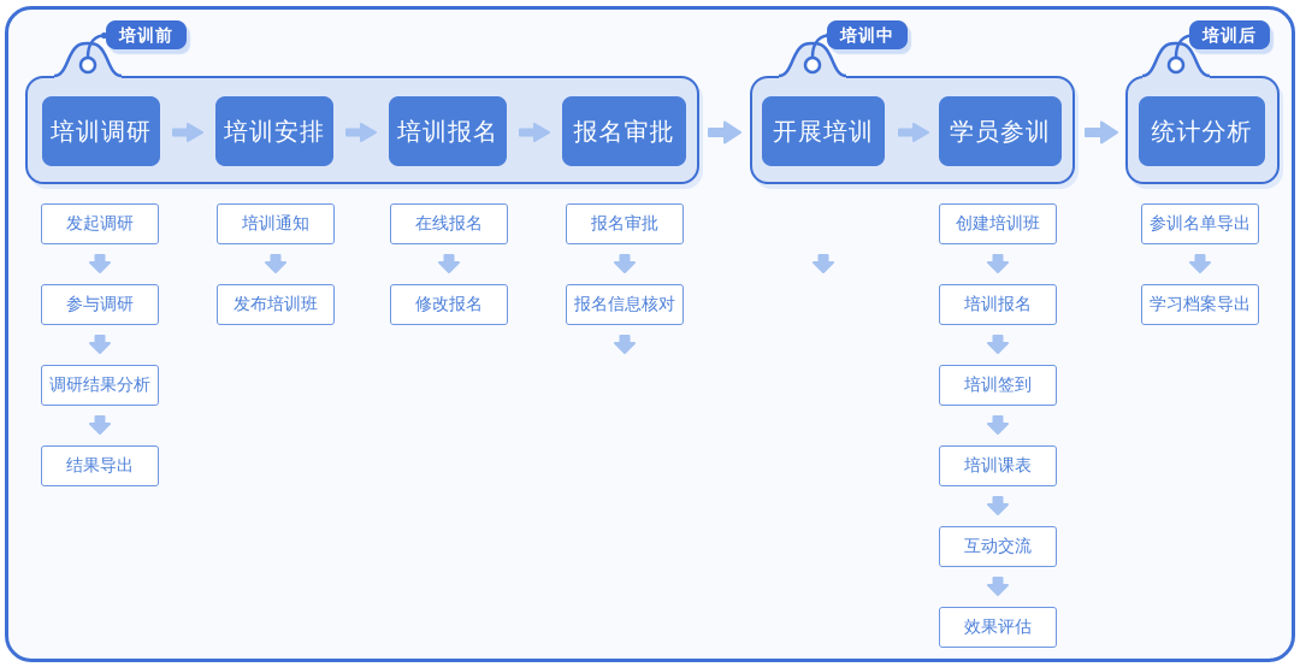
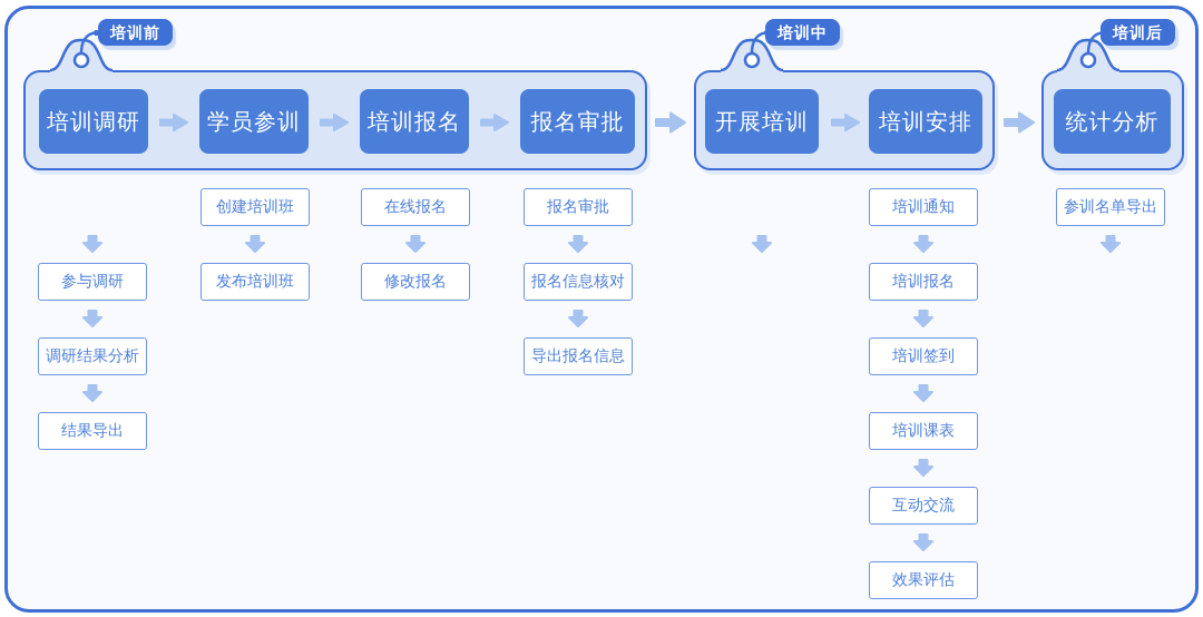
  培训前
  培训中
  培训后
  培训调研
- 培训安排
+ 学员参训
  培训报名
  报名审批
  开展培训
- 学员参训
+ 培训安排
  统计分析
- 发起调研
  参与调研
  调研结果分析
  结果导出
- 培训通知
+ 创建培训班
  发布培训班
  在线报名
  修改报名
  报名审批
  报名信息核对
+ 导出报名信息
- 创建培训班
+ 培训通知
  培训报名
  培训签到
  培训课表
  互动交流
  效果评估
  参训名单导出
- 学习档案导出
